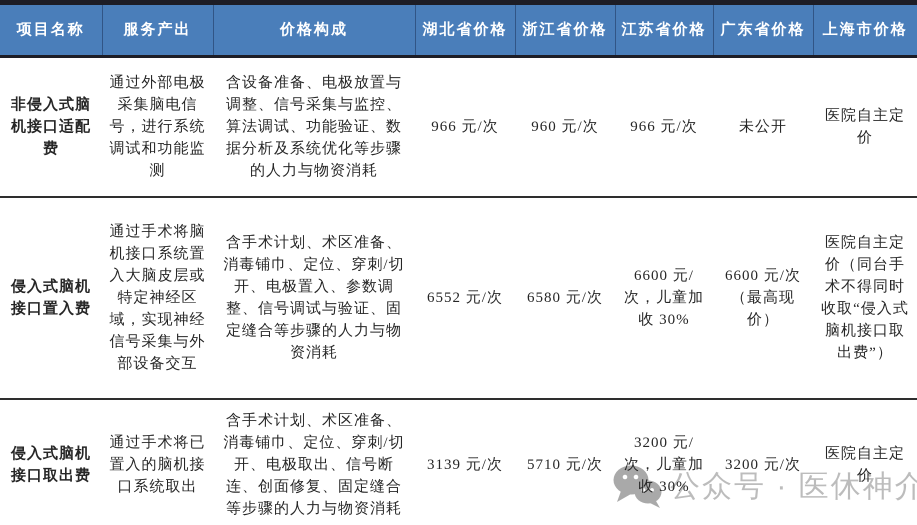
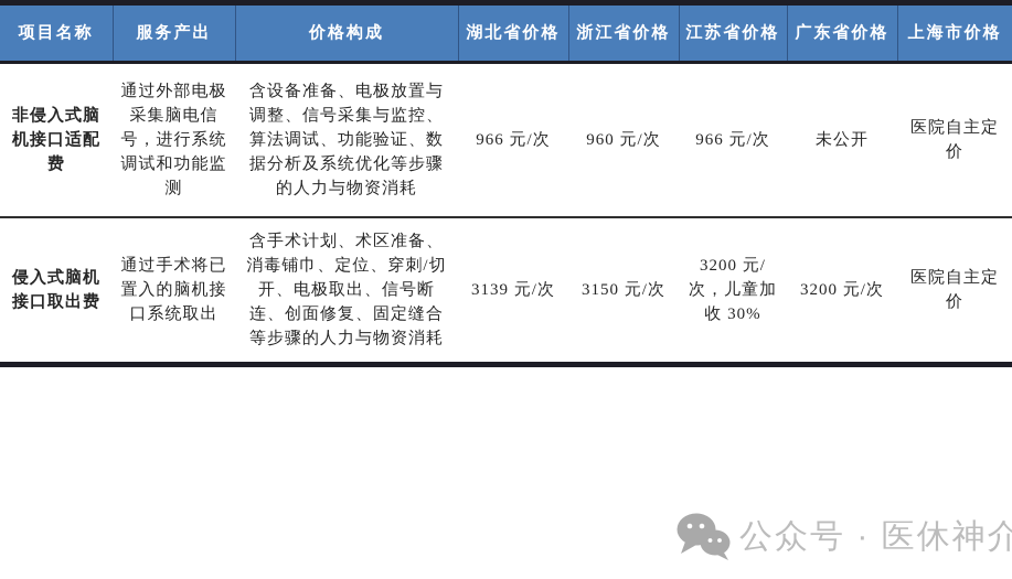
  公众号 · 医休神介
  项目名称	服务产出	价格构成	湖北省价格	浙江省价格	江苏省价格	广东省价格	上海市价格
  非侵入式脑机接口适配费	通过外部电极采集脑电信号，进行系统调试和功能监测	含设备准备、电极放置与调整、信号采集与监控、算法调试、功能验证、数据分析及系统优化等步骤的人力与物资消耗	966 元/次	960 元/次	966 元/次	未公开	医院自主定价
- 侵入式脑机接口置入费	通过手术将脑机接口系统置入大脑皮层或特定神经区域，实现神经信号采集与外部设备交互	含手术计划、术区准备、消毒铺巾、定位、穿刺/切开、电极置入、参数调整、信号调试与验证、固定缝合等步骤的人力与物资消耗	6552 元/次	6580 元/次	6600 元/次，儿童加收 30%	6600 元/次（最高现价）	医院自主定价（同台手术不得同时收取“侵入式脑机接口取出费”）
- 侵入式脑机接口取出费	通过手术将已置入的脑机接口系统取出	含手术计划、术区准备、消毒铺巾、定位、穿刺/切开、电极取出、信号断连、创面修复、固定缝合等步骤的人力与物资消耗	3139 元/次	5710 元/次	3200 元/次，儿童加收 30%	3200 元/次	医院自主定价
+ 侵入式脑机接口取出费	通过手术将已置入的脑机接口系统取出	含手术计划、术区准备、消毒铺巾、定位、穿刺/切开、电极取出、信号断连、创面修复、固定缝合等步骤的人力与物资消耗	3139 元/次	3150 元/次	3200 元/次，儿童加收 30%	3200 元/次	医院自主定价
